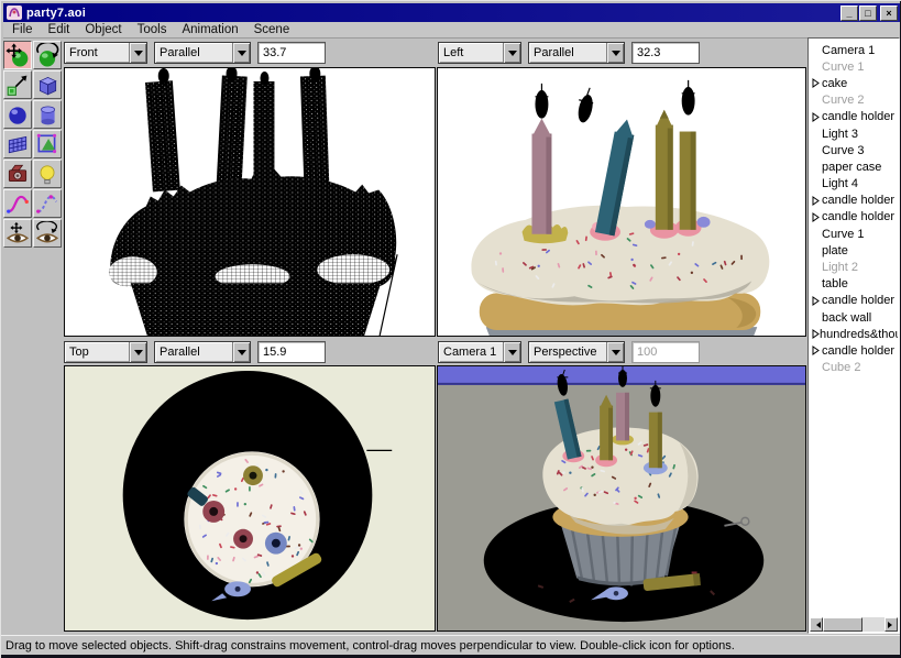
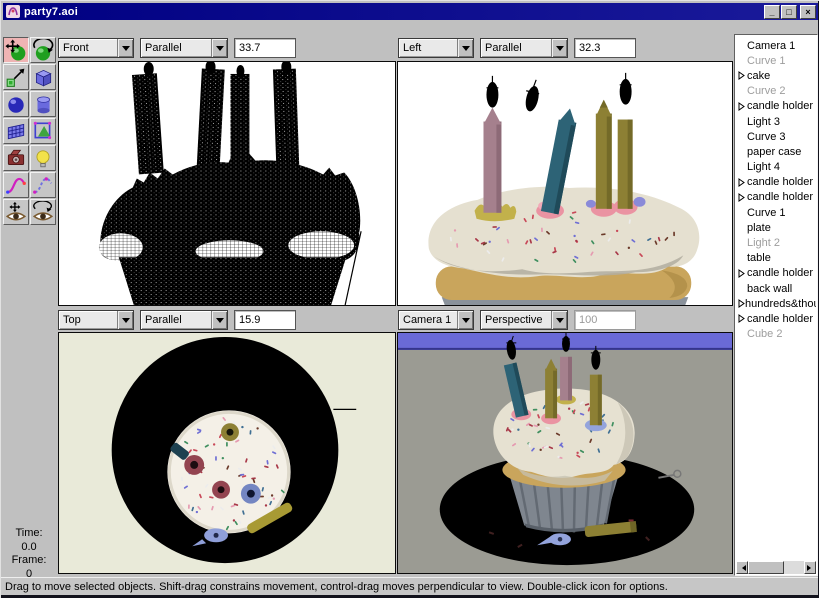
  party7.aoi
  _
  □
  ×
- File
- Edit
- Object
- Tools
- Animation
- Scene
  Front
  Parallel
  33.7
  Left
  Parallel
  32.3
  Top
  Parallel
  15.9
  Camera 1
  Perspective
  100
  Camera 1
  Curve 1
  cake
  Curve 2
  candle holder
  Light 3
  Curve 3
  paper case
  Light 4
  candle holder
  candle holder
  Curve 1
  plate
  Light 2
  table
  candle holder
  back wall
  hundreds&tho
  candle holder
  Cube 2
+ Time:
+ 0.0
+ Frame:
+ 0
  Drag to move selected objects. Shift-drag constrains movement, control-drag moves perpendicular to view. Double-click icon for options.
